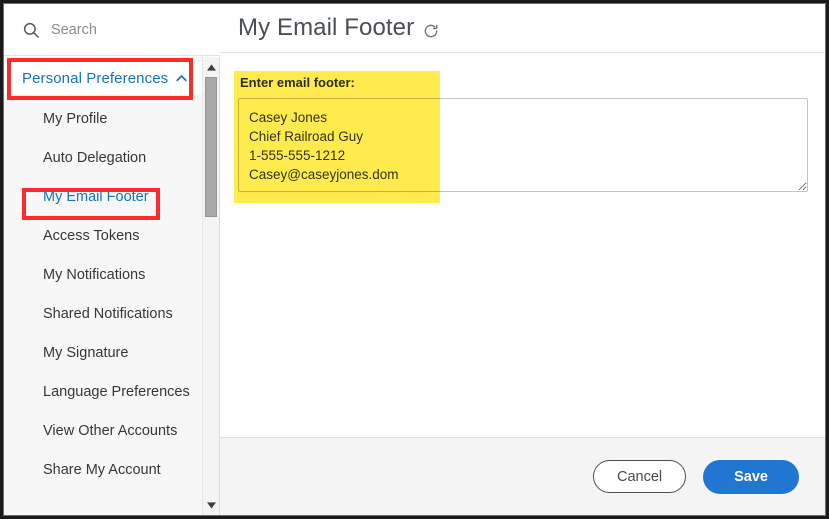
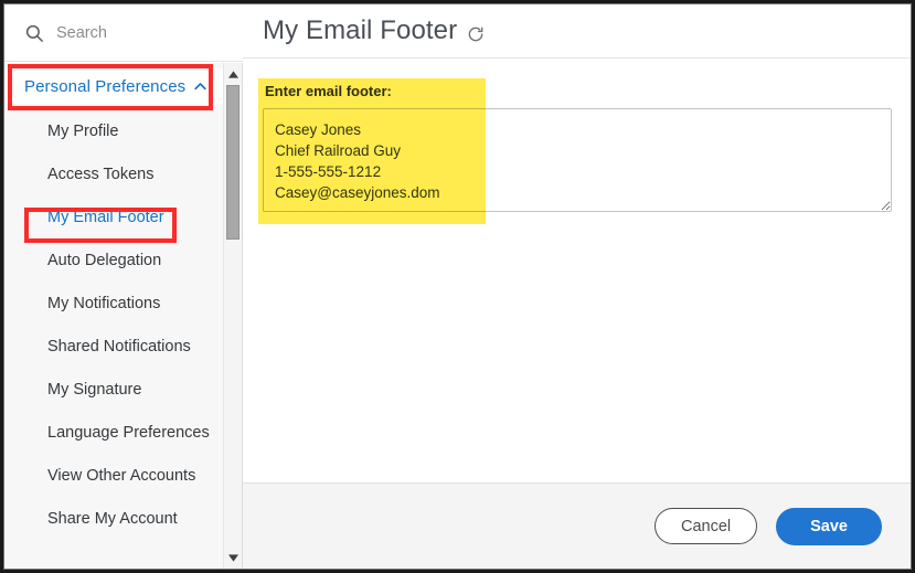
  Search
  Personal Preferences
  My Profile
- Auto Delegation
+ Access Tokens
  My Email Footer
- Access Tokens
+ Auto Delegation
  My Notifications
  Shared Notifications
  My Signature
  Language Preferences
  View Other Accounts
  Share My Account
  My Email Footer
  Cancel
  Save
